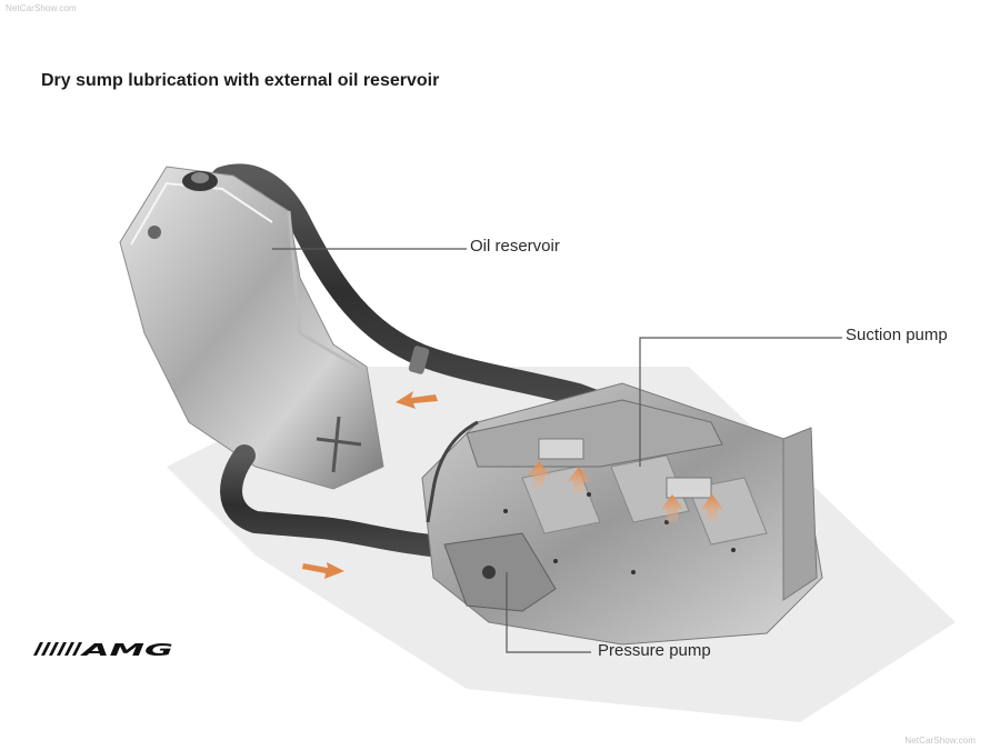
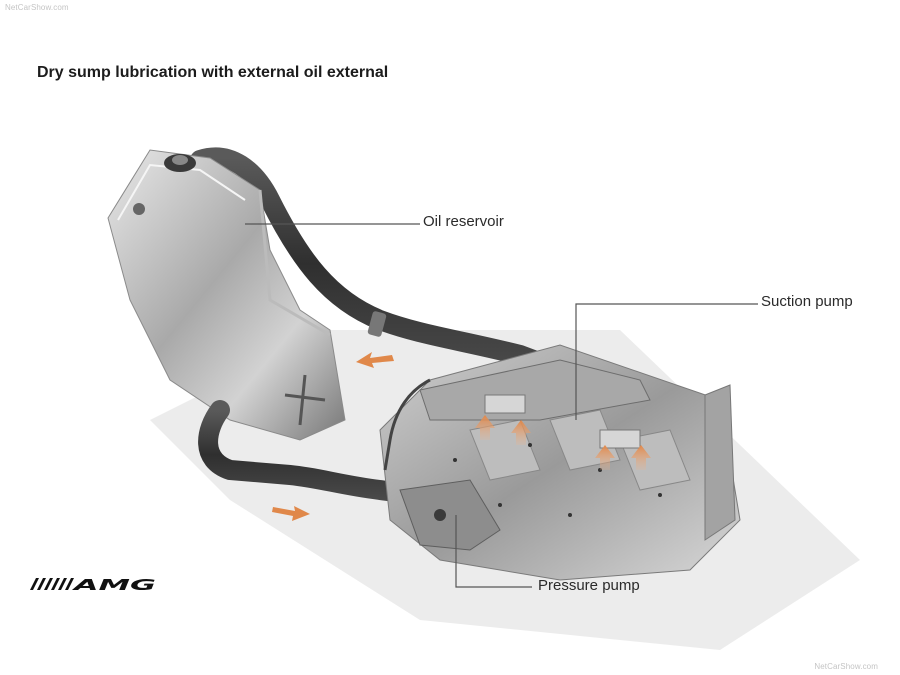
  NetCarShow.com
  NetCarShow.com
- Dry sump lubrication with external oil reservoir
+ Dry sump lubrication with external oil external
  Oil reservoir
  Suction pump
  Pressure pump
  AMG
